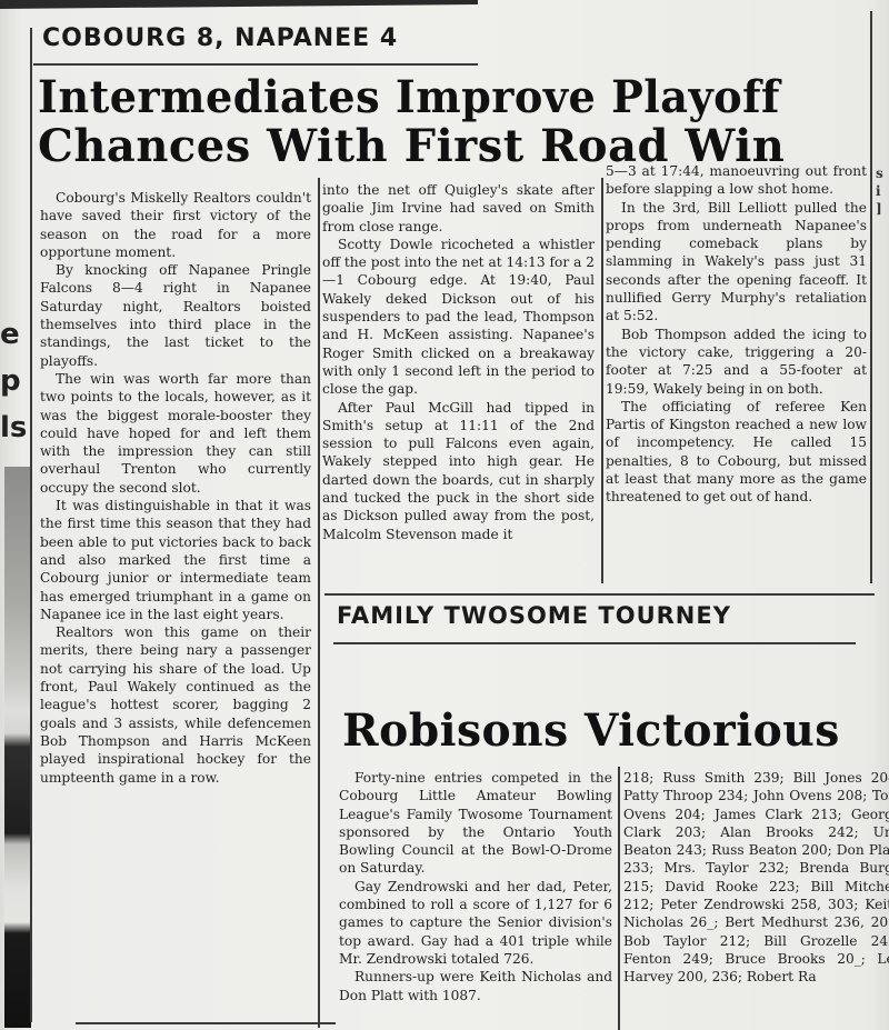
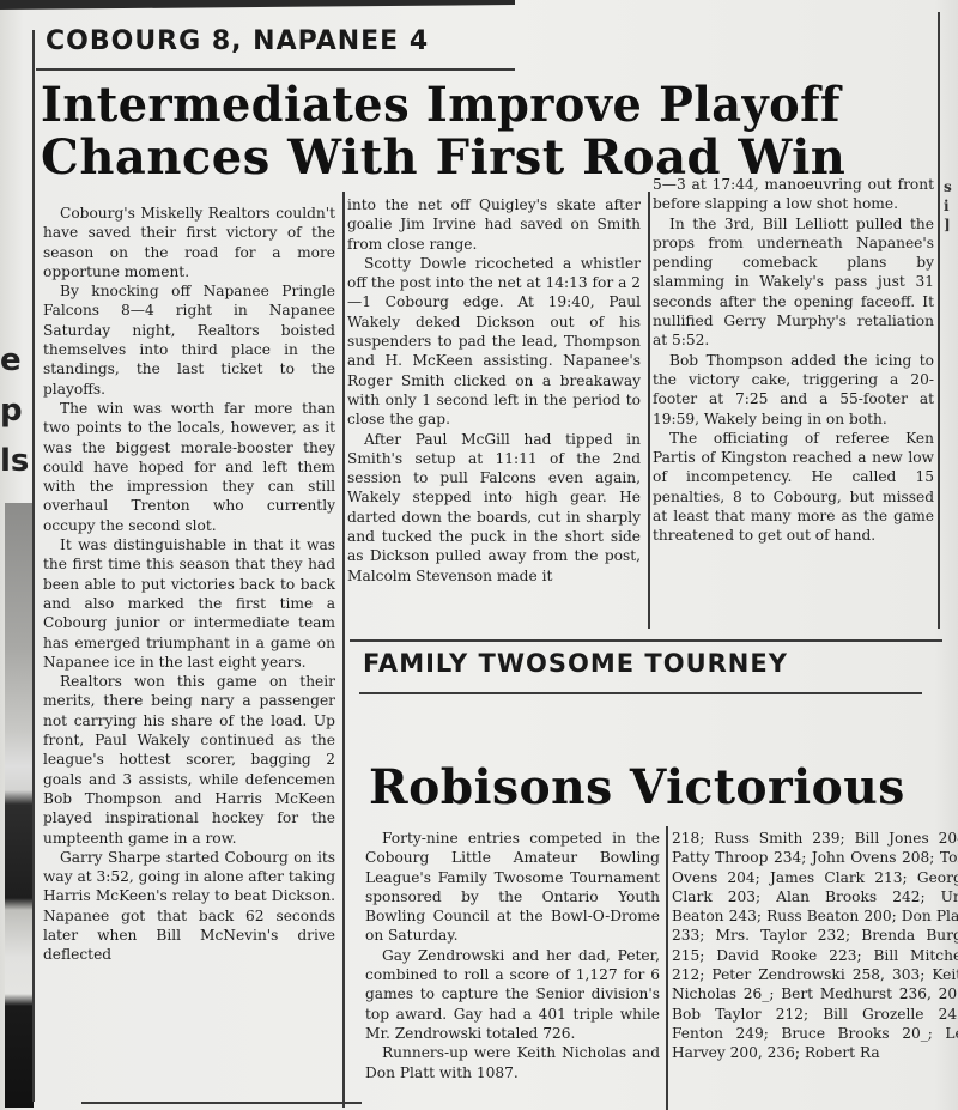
  e
  p
  ls
  COBOURG 8, NAPANEE 4
  Intermediates Improve Playoff
  Chances With First Road Win
  Cobourg's Miskelly Realtors couldn't have saved their first victory of the season on the road for a more opportune moment.
  By knocking off Napanee Pringle Falcons 8—4 right in Napanee Saturday night, Realtors boisted themselves into third place in the standings, the last ticket to the playoffs.
  The win was worth far more than two points to the locals, however, as it was the biggest morale-booster they could have hoped for and left them with the impression they can still overhaul Trenton who currently occupy the second slot.
  It was distinguishable in that it was the first time this season that they had been able to put victories back to back and also marked the first time a Cobourg junior or intermediate team has emerged triumphant in a game on Napanee ice in the last eight years.
  Realtors won this game on their merits, there being nary a passenger not carrying his share of the load. Up front, Paul Wakely continued as the league's hottest scorer, bagging 2 goals and 3 assists, while defencemen Bob Thompson and Harris McKeen played inspirational hockey for the umpteenth game in a row.
+ Garry Sharpe started Cobourg on its way at 3:52, going in alone after taking Harris McKeen's relay to beat Dickson. Napanee got that back 62 seconds later when Bill McNevin's drive deflected
  into the net off Quigley's skate after goalie Jim Irvine had saved on Smith from close range.
  Scotty Dowle ricocheted a whistler off the post into the net at 14:13 for a 2—1 Cobourg edge. At 19:40, Paul Wakely deked Dickson out of his suspenders to pad the lead, Thompson and H. McKeen assisting. Napanee's Roger Smith clicked on a breakaway with only 1 second left in the period to close the gap.
  After Paul McGill had tipped in Smith's setup at 11:11 of the 2nd session to pull Falcons even again, Wakely stepped into high gear. He darted down the boards, cut in sharply and tucked the puck in the short side as Dickson pulled away from the post, Malcolm Stevenson made it
  5—3 at 17:44, manoeuvring out front before slapping a low shot home.
  In the 3rd, Bill Lelliott pulled the props from underneath Napanee's pending comeback plans by slamming in Wakely's pass just 31 seconds after the opening faceoff. It nullified Gerry Murphy's retaliation at 5:52.
  Bob Thompson added the icing to the victory cake, triggering a 20-footer at 7:25 and a 55-footer at 19:59, Wakely being in on both.
  The officiating of referee Ken Partis of Kingston reached a new low of incompetency. He called 15 penalties, 8 to Cobourg, but missed at least that many more as the game threatened to get out of hand.
  FAMILY TWOSOME TOURNEY
  Robisons Victorious
  Forty-nine entries competed in the Cobourg Little Amateur Bowling League's Family Twosome Tournament sponsored by the Ontario Youth Bowling Council at the Bowl-O-Drome on Saturday.
  Gay Zendrowski and her dad, Peter, combined to roll a score of 1,127 for 6 games to capture the Senior division's top award. Gay had a 401 triple while Mr. Zendrowski totaled 726.
  Runners-up were Keith Nicholas and Don Platt with 1087.
  218; Russ Smith 239; Bill Jones 20 Patty Throop 234; John Ovens 208; To Ovens 204; James Clark 213; Geor Clark 203; Alan Brooks 242; U Beaton 243; Russ Beaton 200; Don Pla 233; Mrs. Taylor 232; Brenda Bur 215; David Rooke 223; Bill Mitch 212; Peter Zendrowski 258, 303; Kei Nicholas 26_; Bert Medhurst 236, 20 Bob Taylor 212; Bill Grozelle 24 Fenton 249; Bruce Brooks 20_; L Harvey 200, 236; Robert Ra
  s
  i
  ]
